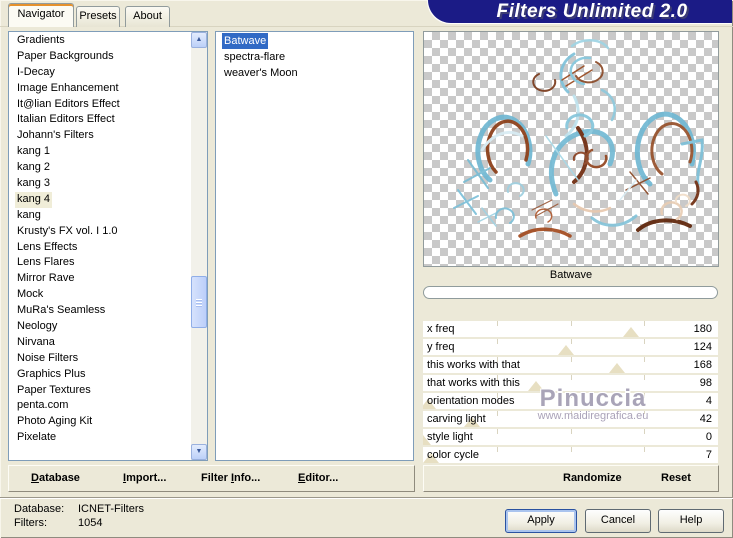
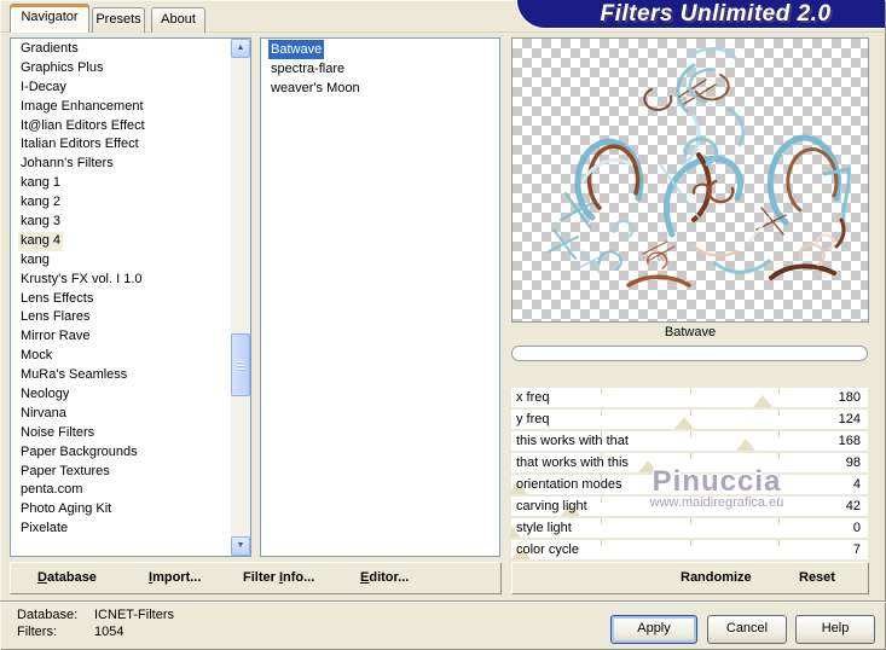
  Filters Unlimited 2.0
  Navigator
  Presets
  About
  Gradients
- Paper Backgrounds
+ Graphics Plus
  I-Decay
  Image Enhancement
  It@lian Editors Effect
  Italian Editors Effect
  Johann's Filters
  kang 1
  kang 2
  kang 3
  kang 4
  kang
  Krusty's FX vol. I 1.0
  Lens Effects
  Lens Flares
  Mirror Rave
  Mock
  MuRa's Seamless
  Neology
  Nirvana
  Noise Filters
- Graphics Plus
+ Paper Backgrounds
  Paper Textures
  penta.com
  Photo Aging Kit
  Pixelate
  Batwave
  spectra-flare
  weaver's Moon
  Batwave
  x freq
  180
  y freq
  124
  this works with that
  168
  that works with this
  98
  orientation modes
  4
  carving light
  42
  style light
  0
  color cycle
  7
  Pinuccia
  www.maidiregrafica.eu
  Database
  Import...
  Filter Info...
  Editor...
  Randomize
  Reset
  Database:
  ICNET-Filters
  Filters:
  1054
  Apply
  Cancel
  Help
